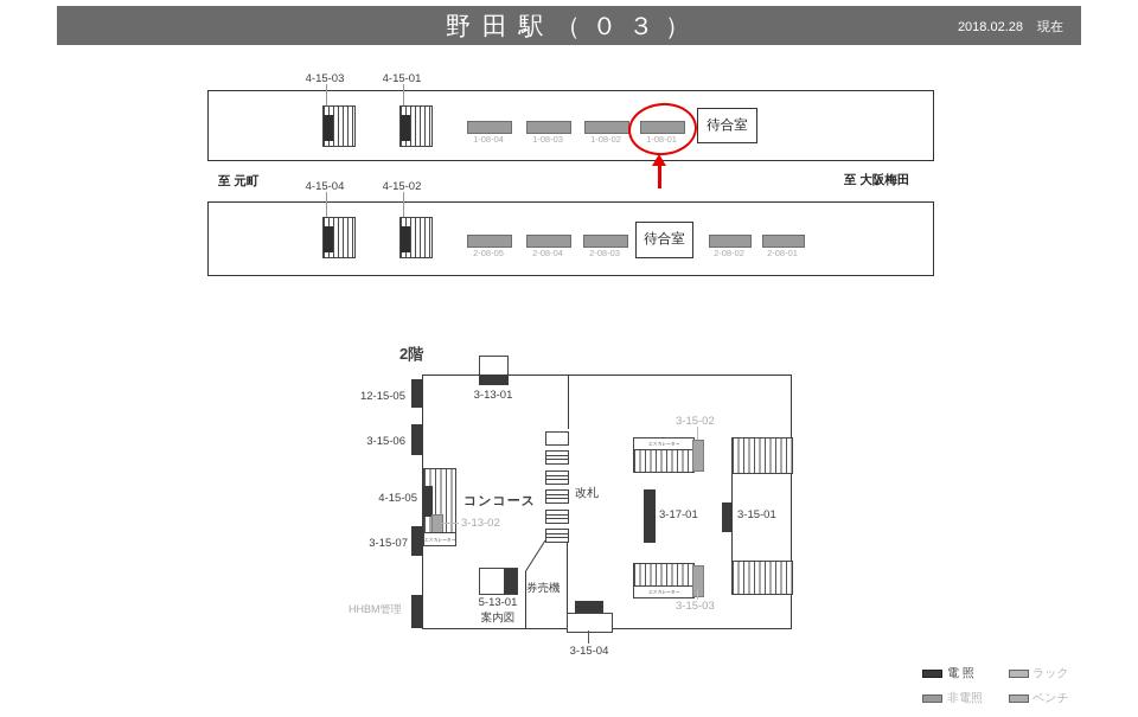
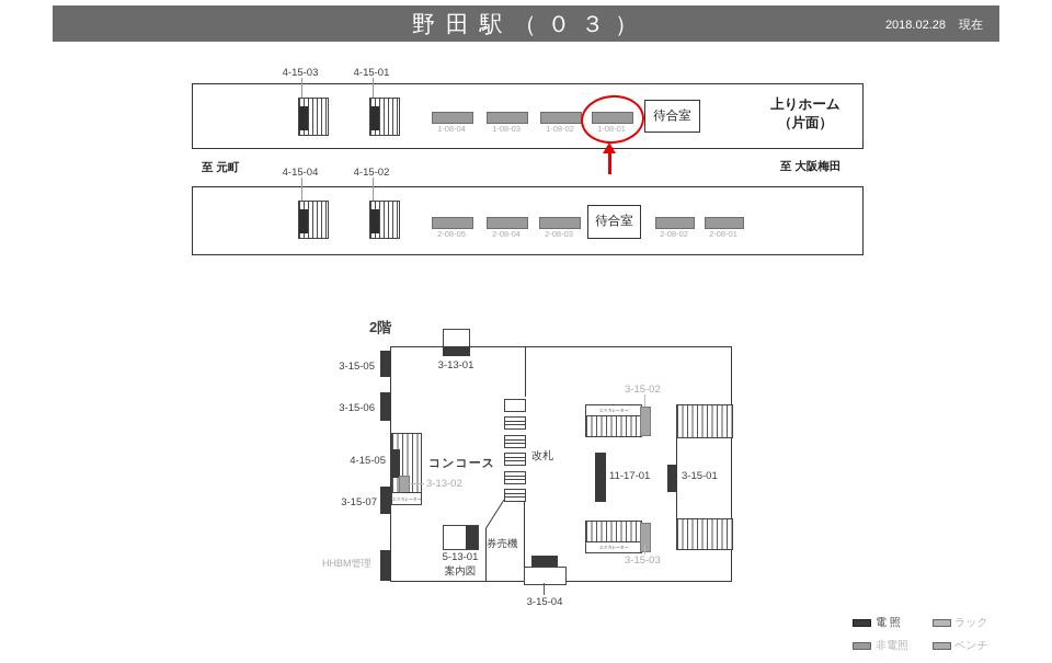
  野 田 駅 （ ０ ３ ）
  2018.02.28 現在
  4-15-03
  4-15-01
  1-08-04
  1-08-03
  1-08-02
  1-08-01
  待合室
+ 上りホーム
+ （片面）
  至 元町
  至 大阪梅田
  4-15-04
  4-15-02
  2-08-05
  2-08-04
  2-08-03
  待合室
  2-08-02
  2-08-01
  2階
  3-13-01
- 12-15-05
+ 3-15-05
  3-15-06
  4-15-05
  3-13-02
  3-15-07
  HHBM管理
  コンコース
  5-13-01
  案内図
  改札
  券売機
  3-15-04
  3-15-02
- 3-17-01
+ 11-17-01
  3-15-01
  3-15-03
  電 照
  ラック
  非電照
  ベンチ
